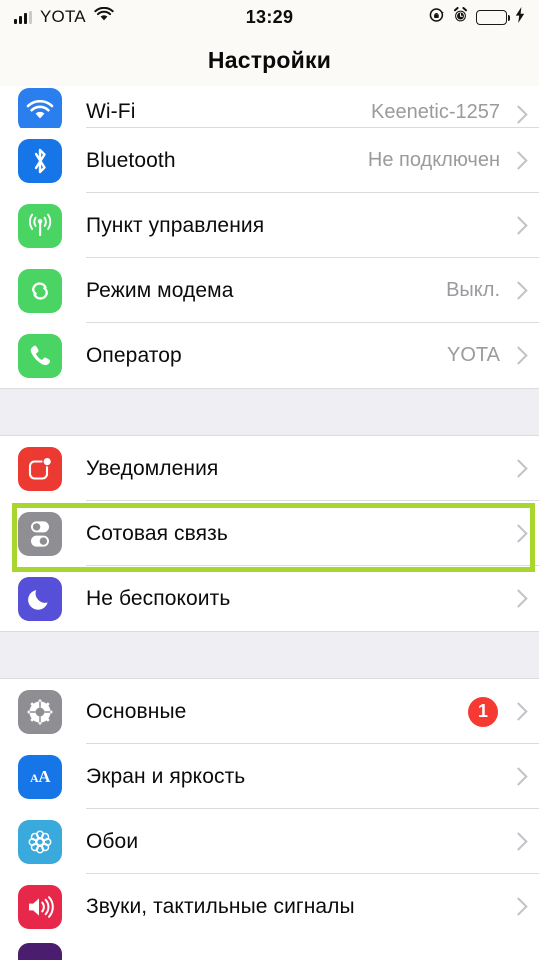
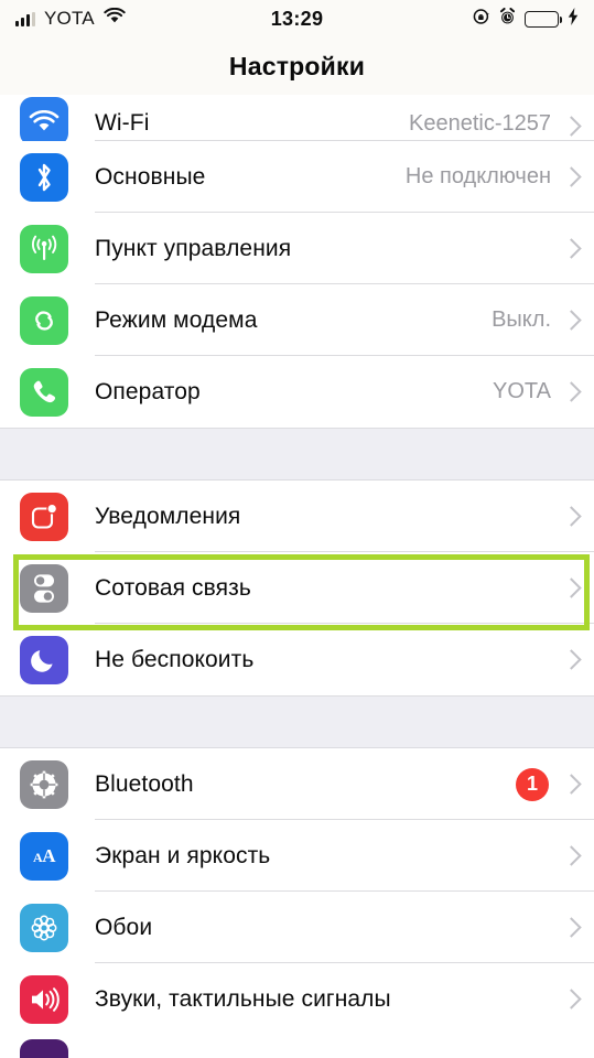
  YOTA
  13:29
  Настройки
  Wi-Fi
  Keenetic-1257
- Bluetooth
+ Основные
  Не подключен
  Пункт управления
  Режим модема
  Выкл.
  Оператор
  YOTA
  Уведомления
  Сотовая связь
  Не беспокоить
- Основные
+ Bluetooth
  1
  AA
  Экран и яркость
  Обои
  Звуки, тактильные сигналы
